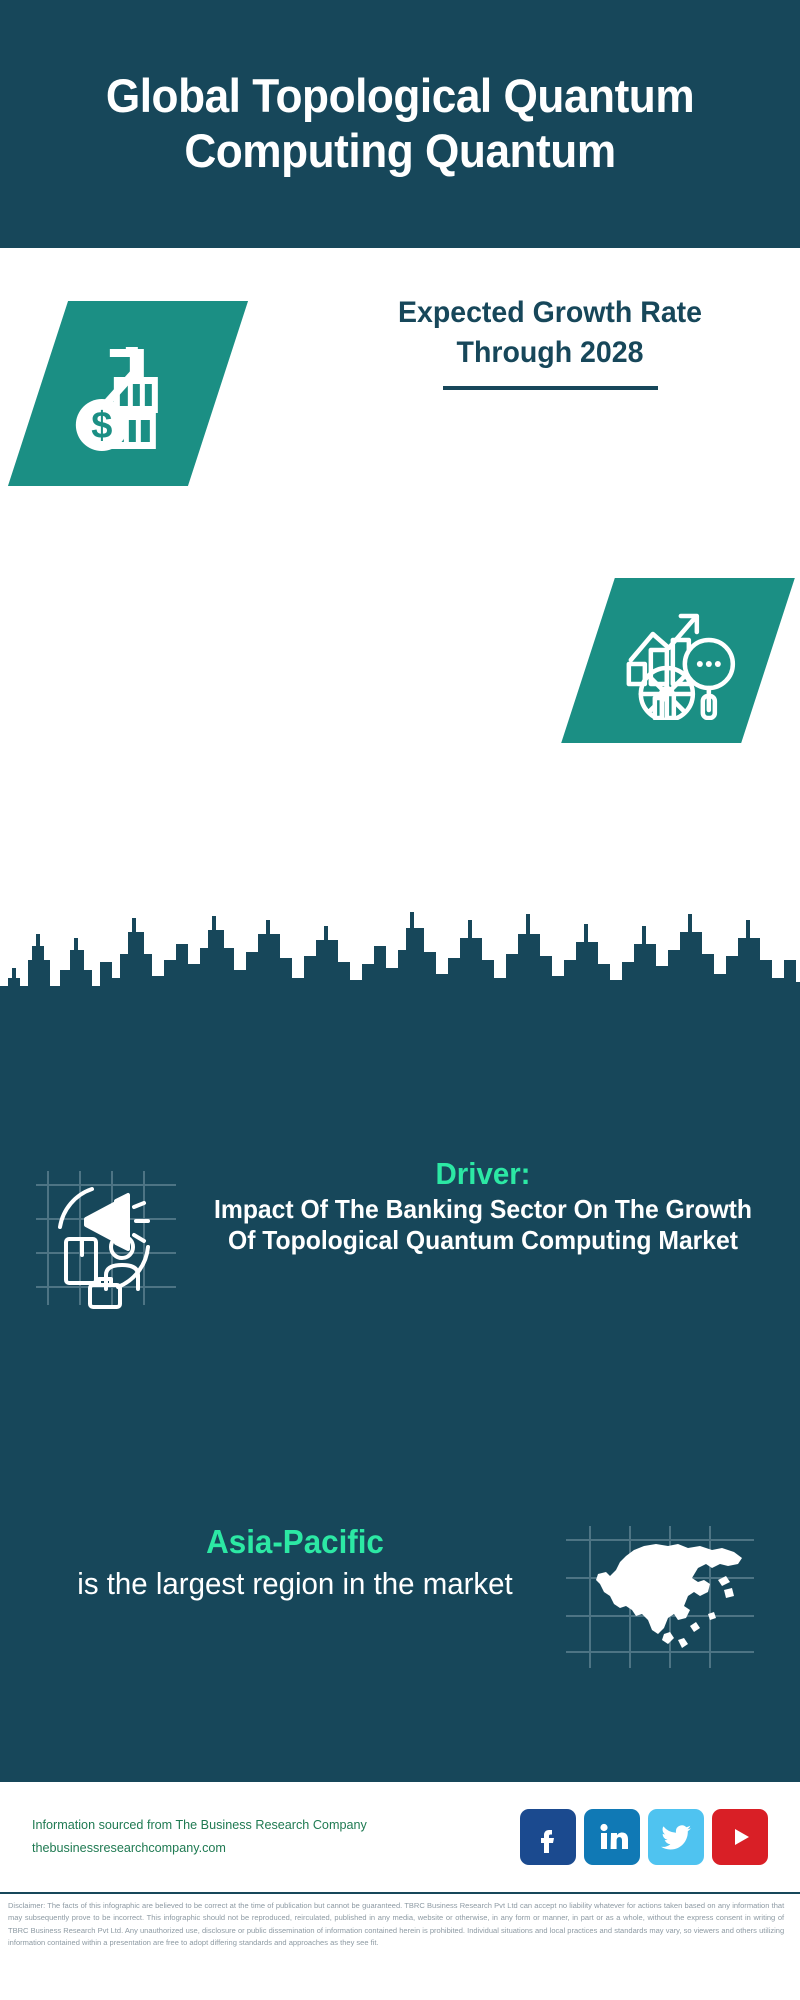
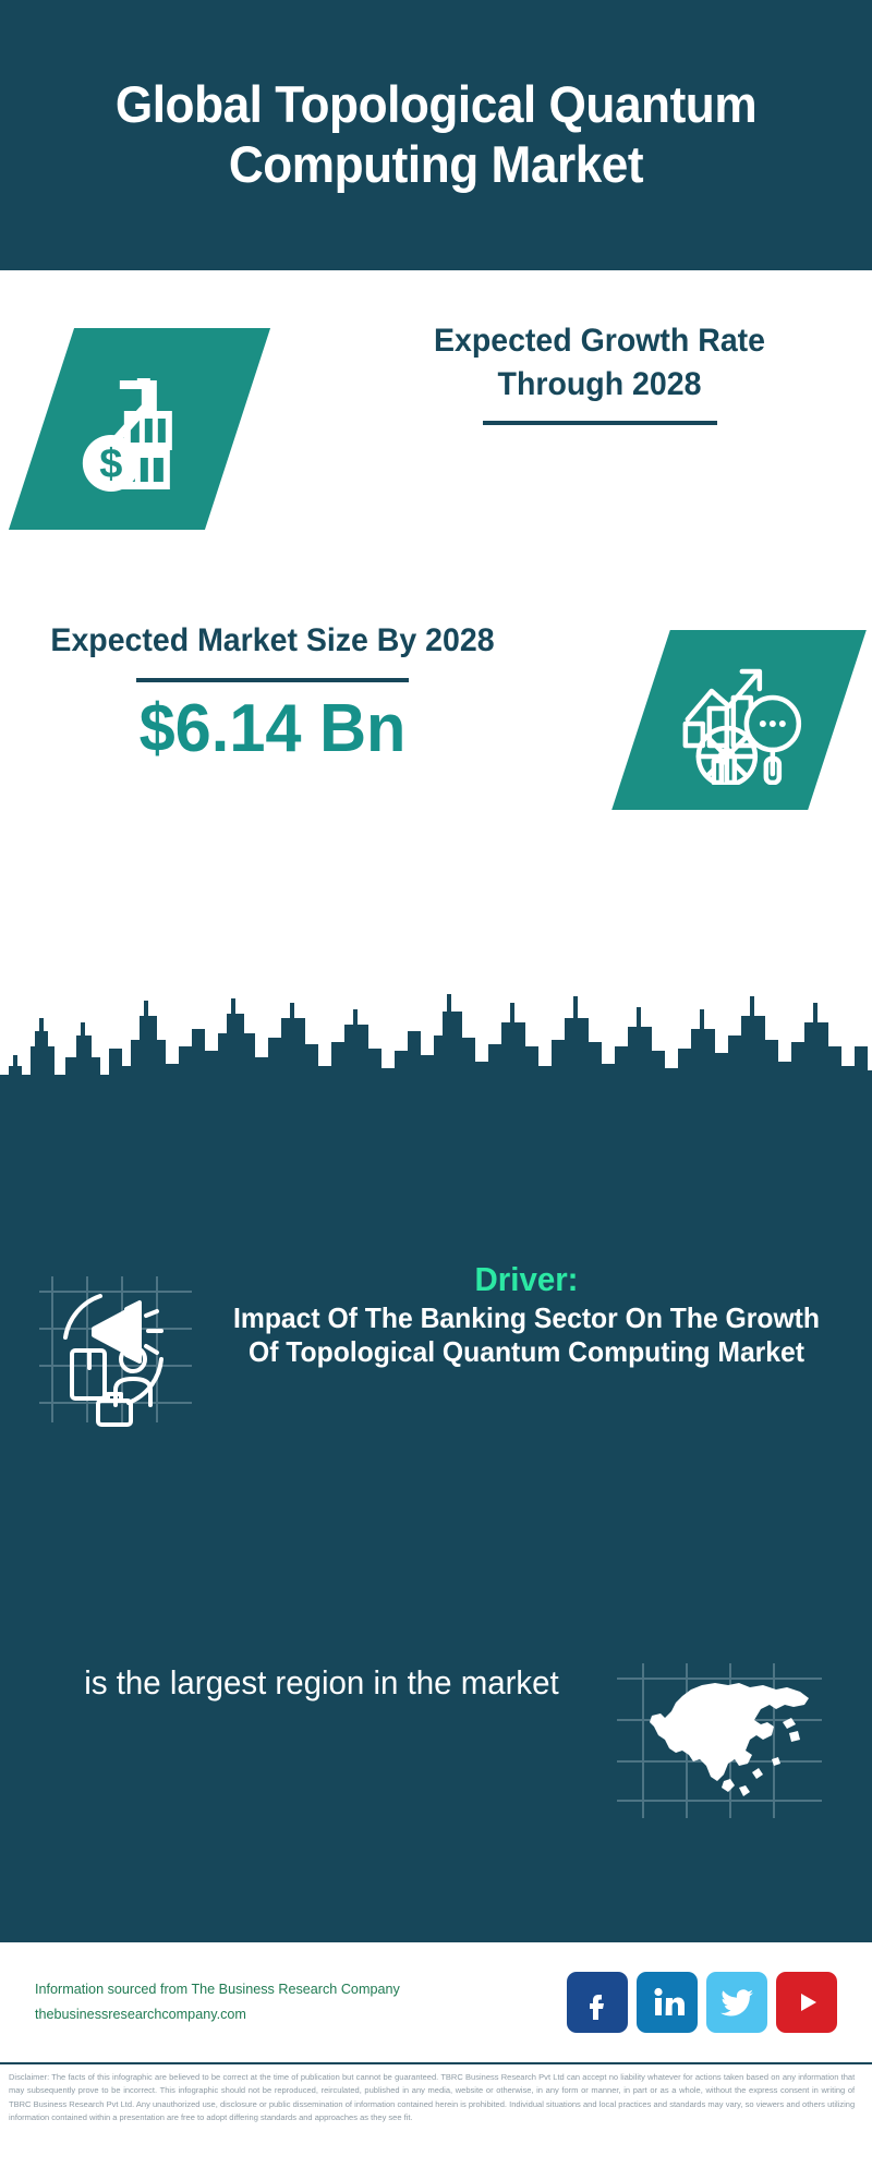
- Global Topological Quantum Computing Quantum
+ Global Topological Quantum Computing Market
  Expected Growth Rate Through 2028
+ Expected Market Size By 2028
+ $6.14 Bn
  Driver:
  Impact Of The Banking Sector On The Growth Of Topological Quantum Computing Market
- Asia-Pacific
  is the largest region in the market
  Information sourced from The Business Research Company
  thebusinessresearchcompany.com
  Disclaimer: The facts of this infographic are believed to be correct at the time of publication but cannot be guaranteed. TBRC Business Research Pvt Ltd can accept no liability whatever for actions taken based on any information that may subsequently prove to be incorrect. This infographic should not be reproduced, reirculated, published in any media, website or otherwise, in any form or manner, in part or as a whole, without the express consent in writing of TBRC Business Research Pvt Ltd. Any unauthorized use, disclosure or public dissemination of information contained herein is prohibited. Individual situations and local practices and standards may vary, so viewers and others utilizing information contained within a presentation are free to adopt differing standards and approaches as they see fit.
